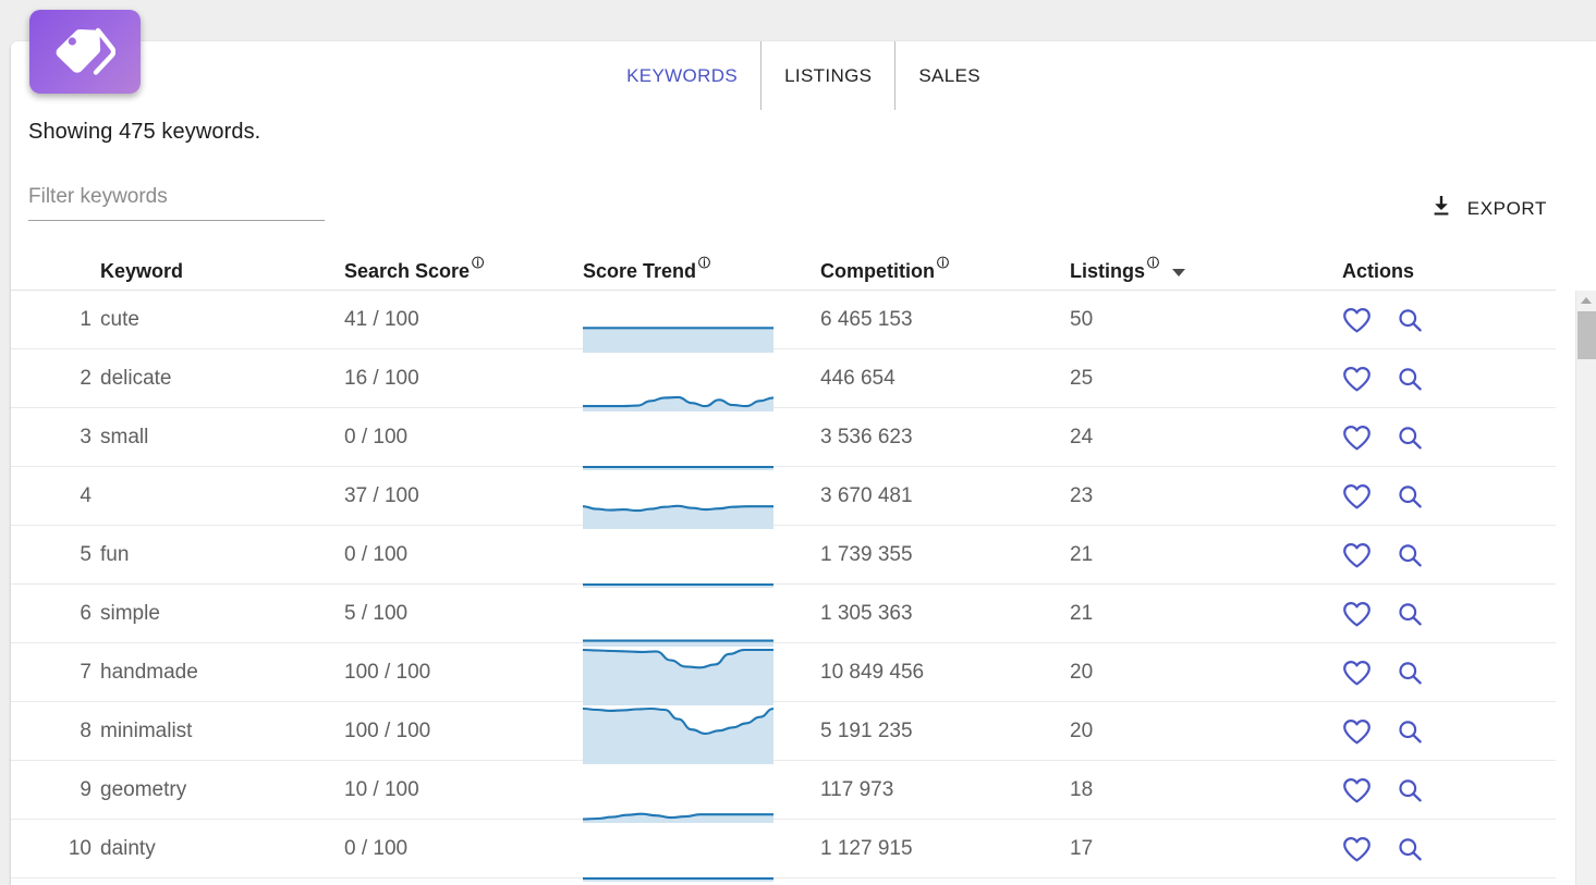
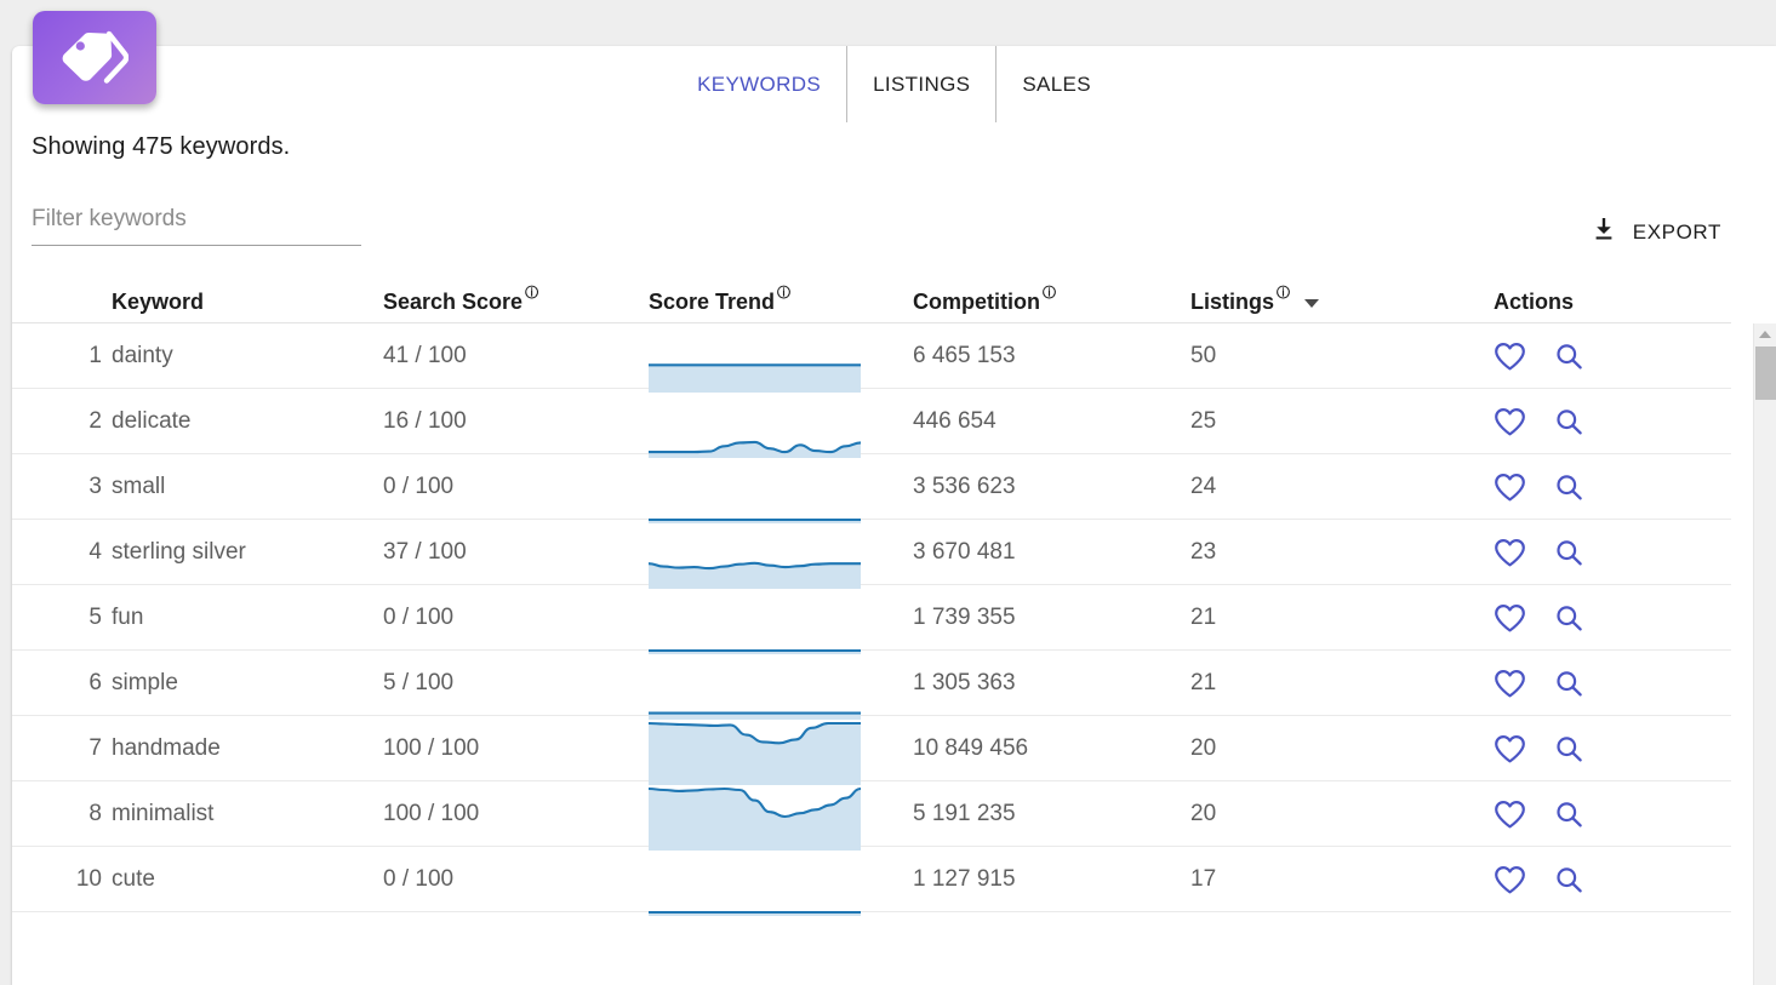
  KEYWORDS
  LISTINGS
  SALES
  Showing 475 keywords.
  Filter keywords
  EXPORT
  Keyword
  Search Score
  ⓘ
  Score Trend
  ⓘ
  Competition
  ⓘ
  Listings
  ⓘ
  Actions
  1
- cute
+ dainty
  41 / 100
  6 465 153
  50
  2
  delicate
  16 / 100
  446 654
  25
  3
  small
  0 / 100
  3 536 623
  24
  4
+ sterling silver
  37 / 100
  3 670 481
  23
  5
  fun
  0 / 100
  1 739 355
  21
  6
  simple
  5 / 100
  1 305 363
  21
  7
  handmade
  100 / 100
  10 849 456
  20
  8
  minimalist
  100 / 100
  5 191 235
  20
- 9
- geometry
- 10 / 100
- 117 973
- 18
  10
- dainty
+ cute
  0 / 100
  1 127 915
  17
